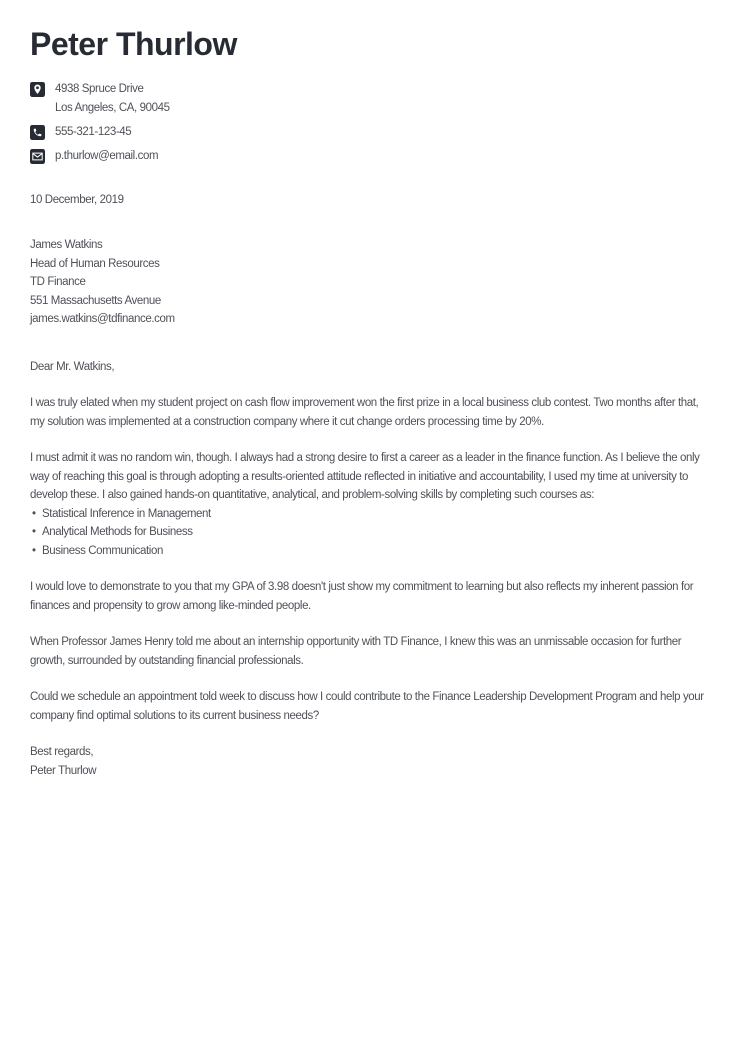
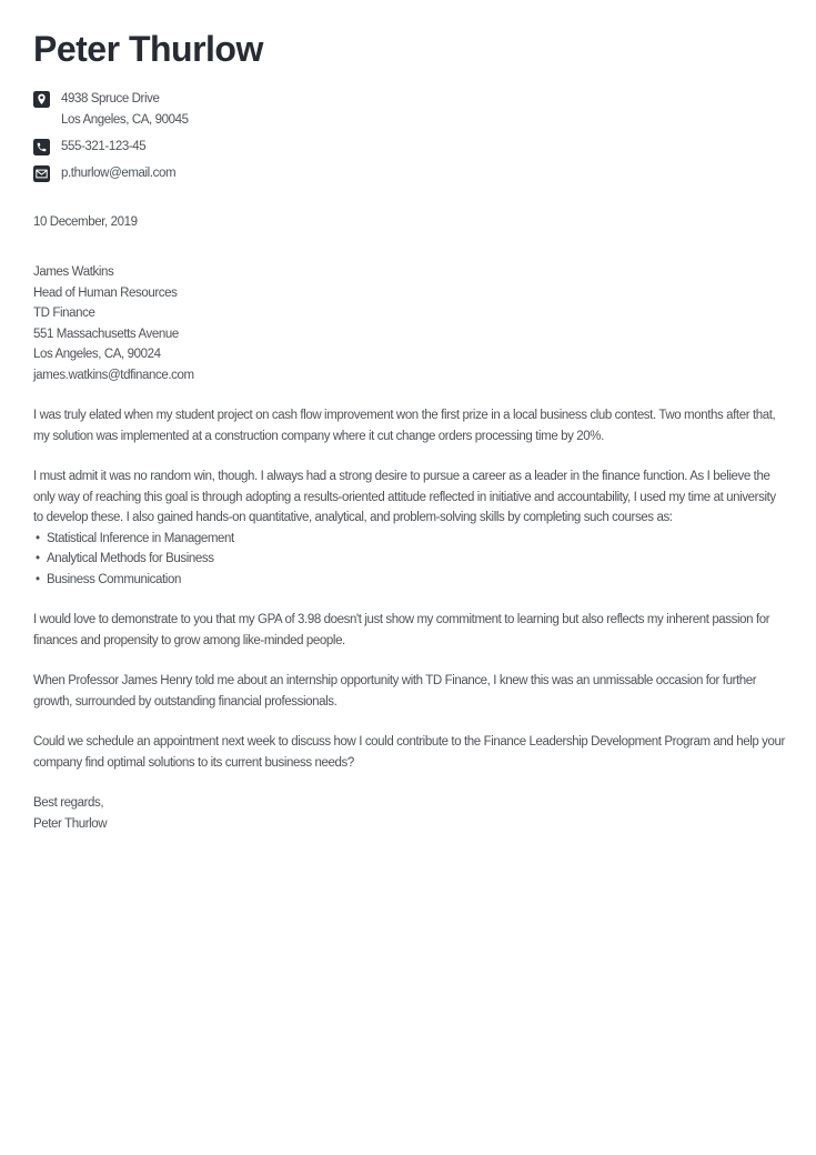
  Peter Thurlow
  4938 Spruce Drive
  Los Angeles, CA, 90045
  555-321-123-45
  p.thurlow@email.com
  10 December, 2019
  James Watkins
  Head of Human Resources
  TD Finance
  551 Massachusetts Avenue
+ Los Angeles, CA, 90024
  james.watkins@tdfinance.com
- Dear Mr. Watkins,
  I was truly elated when my student project on cash flow improvement won the first prize in a local business club contest. Two months after that, my solution was implemented at a construction company where it cut change orders processing time by 20%.
- I must admit it was no random win, though. I always had a strong desire to first a career as a leader in the finance function. As I believe the only way of reaching this goal is through adopting a results-oriented attitude reflected in initiative and accountability, I used my time at university to develop these. I also gained hands-on quantitative, analytical, and problem-solving skills by completing such courses as:
+ I must admit it was no random win, though. I always had a strong desire to pursue a career as a leader in the finance function. As I believe the only way of reaching this goal is through adopting a results-oriented attitude reflected in initiative and accountability, I used my time at university to develop these. I also gained hands-on quantitative, analytical, and problem-solving skills by completing such courses as:
  Statistical Inference in Management
  Analytical Methods for Business
  Business Communication
  I would love to demonstrate to you that my GPA of 3.98 doesn't just show my commitment to learning but also reflects my inherent passion for finances and propensity to grow among like-minded people.
  When Professor James Henry told me about an internship opportunity with TD Finance, I knew this was an unmissable occasion for further growth, surrounded by outstanding financial professionals.
- Could we schedule an appointment told week to discuss how I could contribute to the Finance Leadership Development Program and help your company find optimal solutions to its current business needs?
+ Could we schedule an appointment next week to discuss how I could contribute to the Finance Leadership Development Program and help your company find optimal solutions to its current business needs?
  Best regards,
  Peter Thurlow
